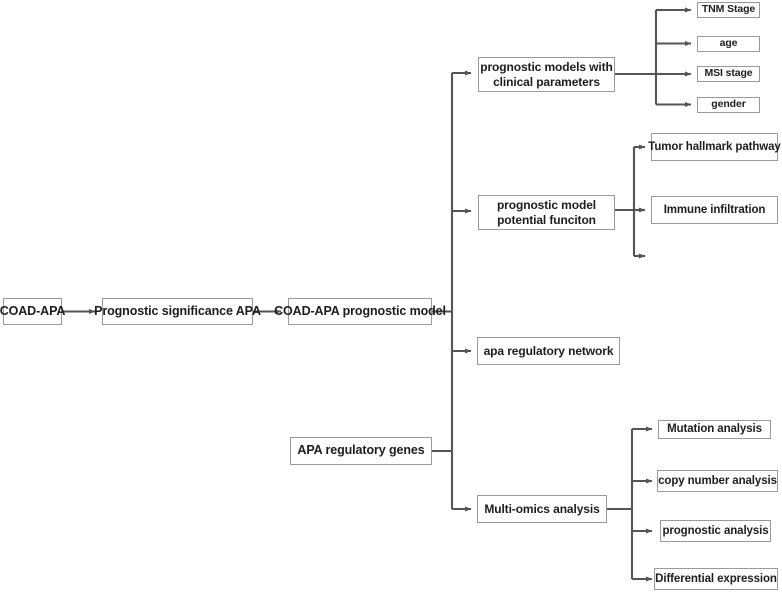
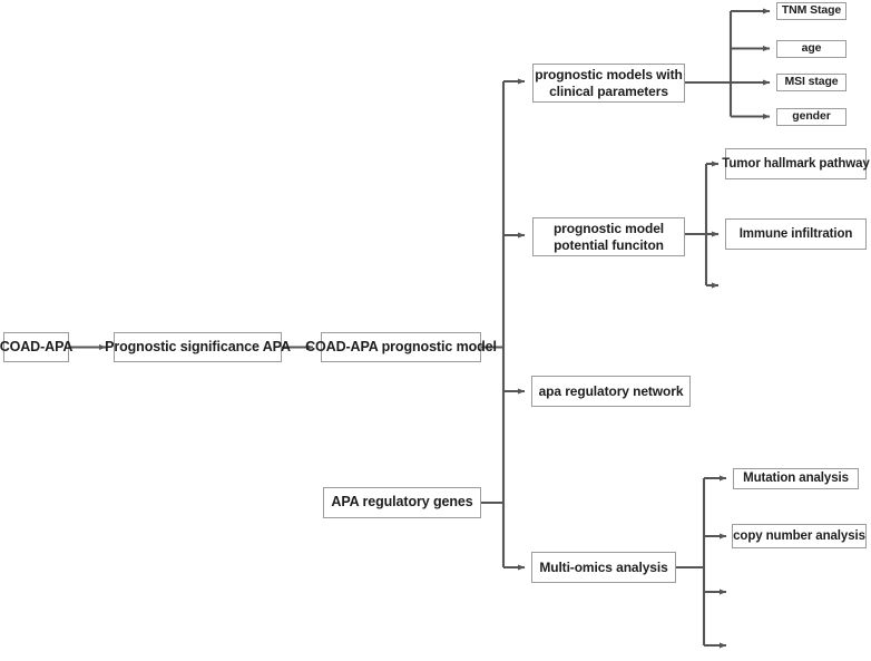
  COAD-APA
  Prognostic significance APA
  COAD-APA prognostic model
  APA regulatory genes
  prognostic models with
  clinical parameters
  prognostic model
  potential funciton
  apa regulatory network
  Multi-omics analysis
  TNM Stage
  age
  MSI stage
  gender
  Tumor hallmark pathway
  Immune infiltration
  Mutation analysis
  copy number analysis
- prognostic analysis
- Differential expression
